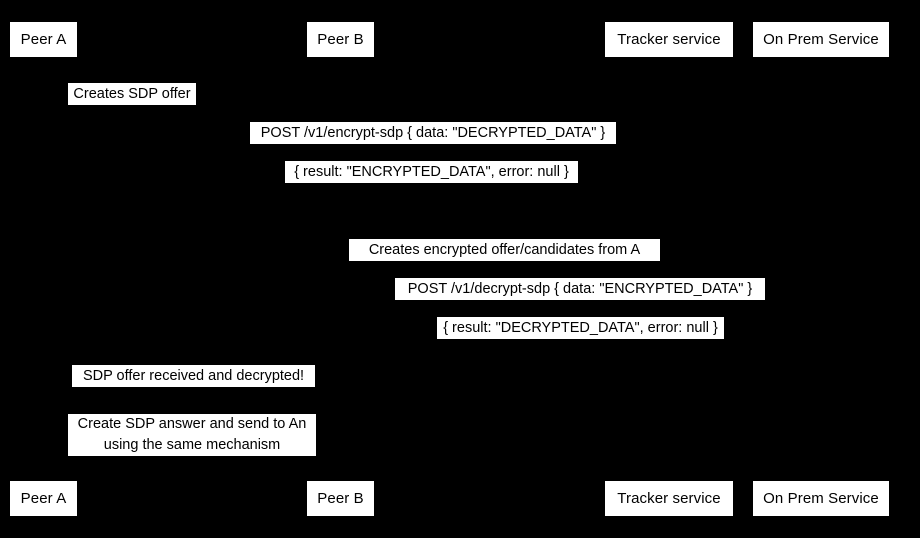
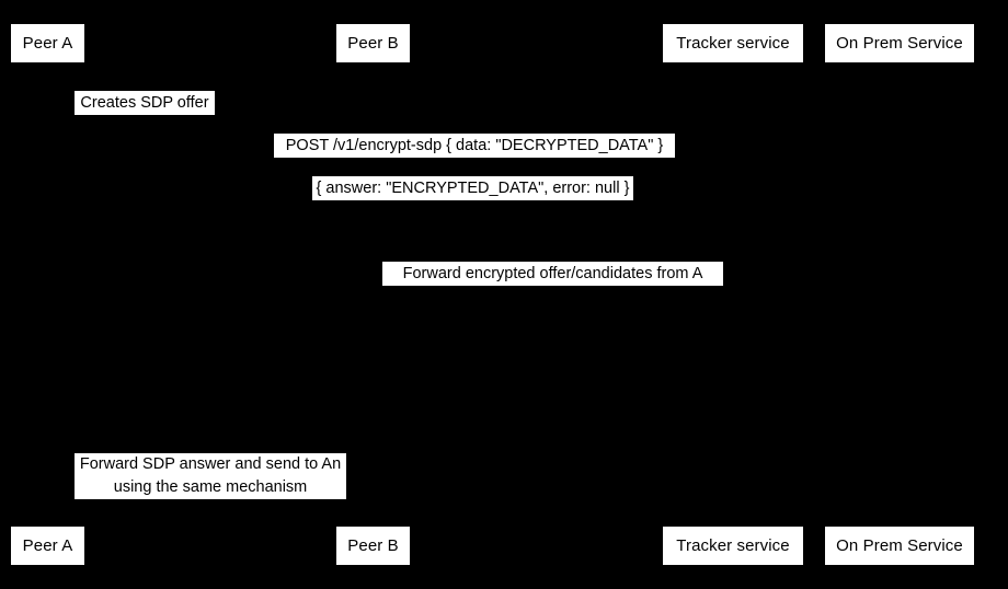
  Peer A
  Peer B
  Tracker service
  On Prem Service
  Creates SDP offer
  POST /v1/encrypt-sdp { data: "DECRYPTED_DATA" }
- { result: "ENCRYPTED_DATA", error: null }
+ { answer: "ENCRYPTED_DATA", error: null }
- Creates encrypted offer/candidates from A
+ Forward encrypted offer/candidates from A
- POST /v1/decrypt-sdp { data: "ENCRYPTED_DATA" }
- { result: "DECRYPTED_DATA", error: null }
- SDP offer received and decrypted!
- Create SDP answer and send to An
+ Forward SDP answer and send to An
  using the same mechanism
  Peer A
  Peer B
  Tracker service
  On Prem Service
